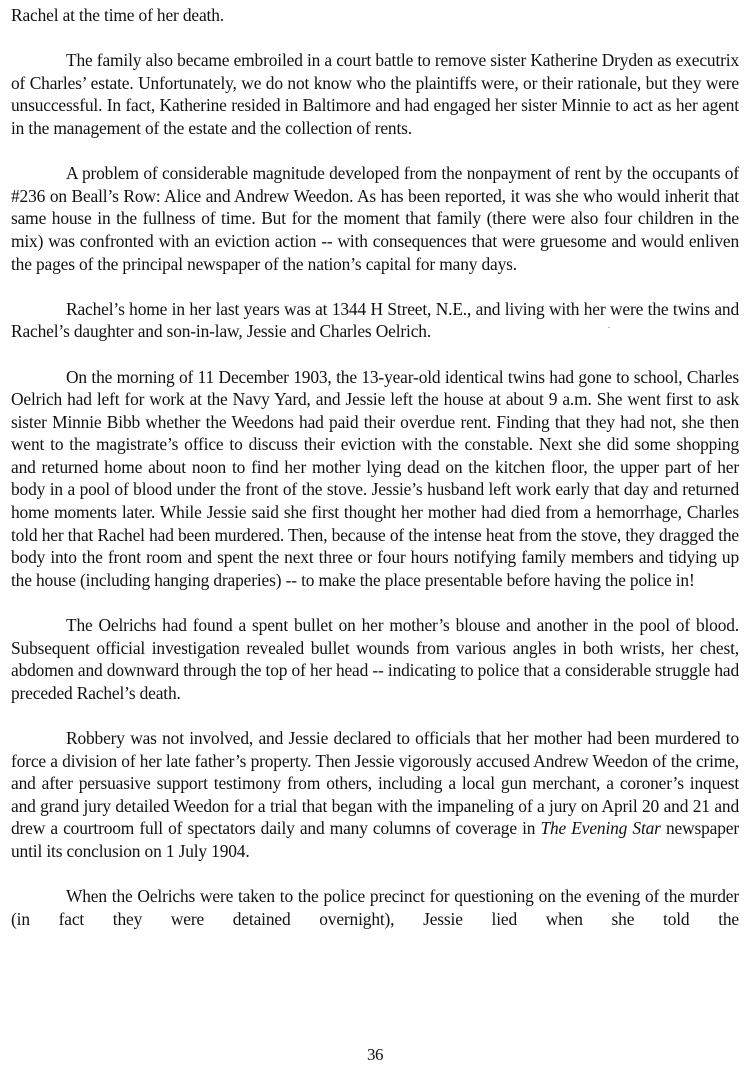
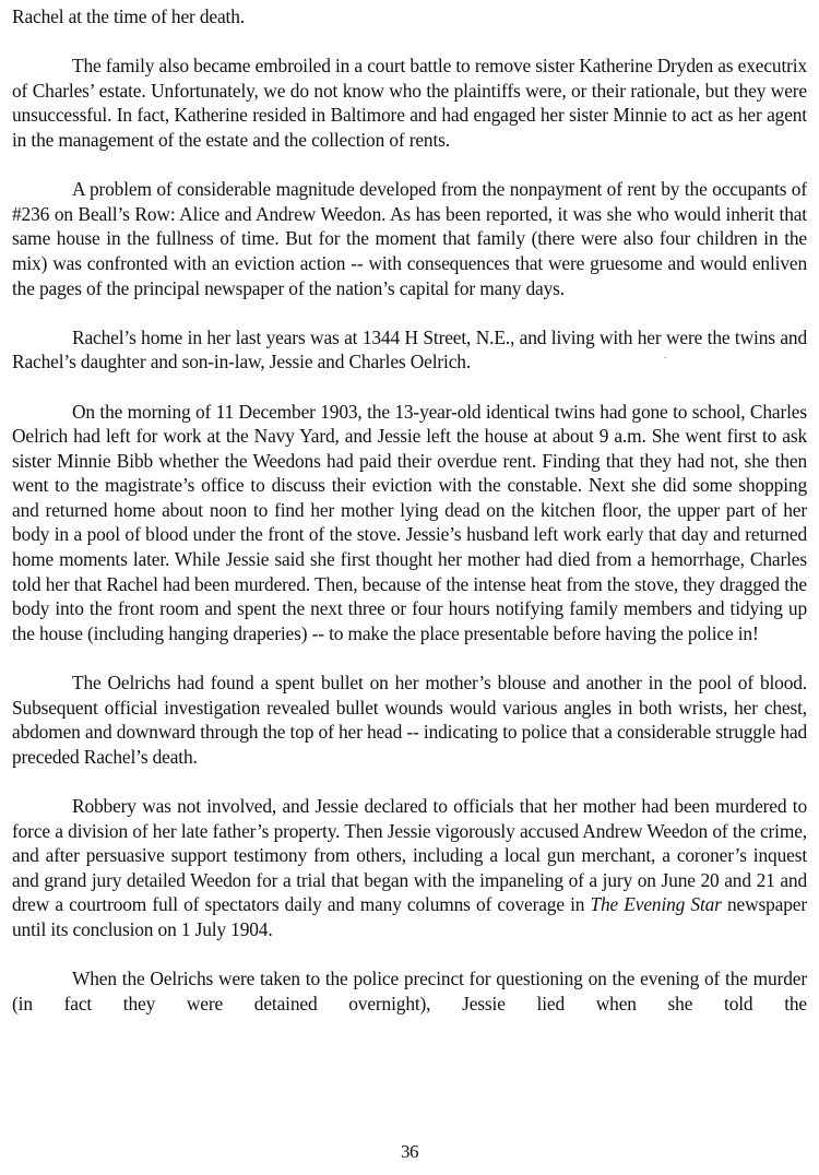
  Rachel at the time of her death.
  The family also became embroiled in a court battle to remove sister Katherine Dryden as executrix of Charles’ estate. Unfortunately, we do not know who the plaintiffs were, or their rationale, but they were unsuccessful. In fact, Katherine resided in Baltimore and had engaged her sister Minnie to act as her agent in the management of the estate and the collection of rents.
  A problem of considerable magnitude developed from the nonpayment of rent by the occupants of #236 on Beall’s Row: Alice and Andrew Weedon. As has been reported, it was she who would inherit that same house in the fullness of time. But for the moment that family (there were also four children in the mix) was confronted with an eviction action -- with consequences that were gruesome and would enliven the pages of the principal newspaper of the nation’s capital for many days.
  Rachel’s home in her last years was at 1344 H Street, N.E., and living with her were the twins and Rachel’s daughter and son-in-law, Jessie and Charles Oelrich.
  On the morning of 11 December 1903, the 13-year-old identical twins had gone to school, Charles Oelrich had left for work at the Navy Yard, and Jessie left the house at about 9 a.m. She went first to ask sister Minnie Bibb whether the Weedons had paid their overdue rent. Finding that they had not, she then went to the magistrate’s office to discuss their eviction with the constable. Next she did some shopping and returned home about noon to find her mother lying dead on the kitchen floor, the upper part of her body in a pool of blood under the front of the stove. Jessie’s husband left work early that day and returned home moments later. While Jessie said she first thought her mother had died from a hemorrhage, Charles told her that Rachel had been murdered. Then, because of the intense heat from the stove, they dragged the body into the front room and spent the next three or four hours notifying family members and tidying up the house (including hanging draperies) -- to make the place presentable before having the police in!
- The Oelrichs had found a spent bullet on her mother’s blouse and another in the pool of blood. Subsequent official investigation revealed bullet wounds from various angles in both wrists, her chest, abdomen and downward through the top of her head -- indicating to police that a considerable struggle had preceded Rachel’s death.
+ The Oelrichs had found a spent bullet on her mother’s blouse and another in the pool of blood. Subsequent official investigation revealed bullet wounds would various angles in both wrists, her chest, abdomen and downward through the top of her head -- indicating to police that a considerable struggle had preceded Rachel’s death.
- Robbery was not involved, and Jessie declared to officials that her mother had been murdered to force a division of her late father’s property. Then Jessie vigorously accused Andrew Weedon of the crime, and after persuasive support testimony from others, including a local gun merchant, a coroner’s inquest and grand jury detailed Weedon for a trial that began with the impaneling of a jury on April 20 and 21 and drew a courtroom full of spectators daily and many columns of coverage in The Evening Star newspaper until its conclusion on 1 July 1904.
+ Robbery was not involved, and Jessie declared to officials that her mother had been murdered to force a division of her late father’s property. Then Jessie vigorously accused Andrew Weedon of the crime, and after persuasive support testimony from others, including a local gun merchant, a coroner’s inquest and grand jury detailed Weedon for a trial that began with the impaneling of a jury on June 20 and 21 and drew a courtroom full of spectators daily and many columns of coverage in The Evening Star newspaper until its conclusion on 1 July 1904.
  When the Oelrichs were taken to the police precinct for questioning on the evening of the murder (in fact they were detained overnight), Jessie lied when she told the
  36
